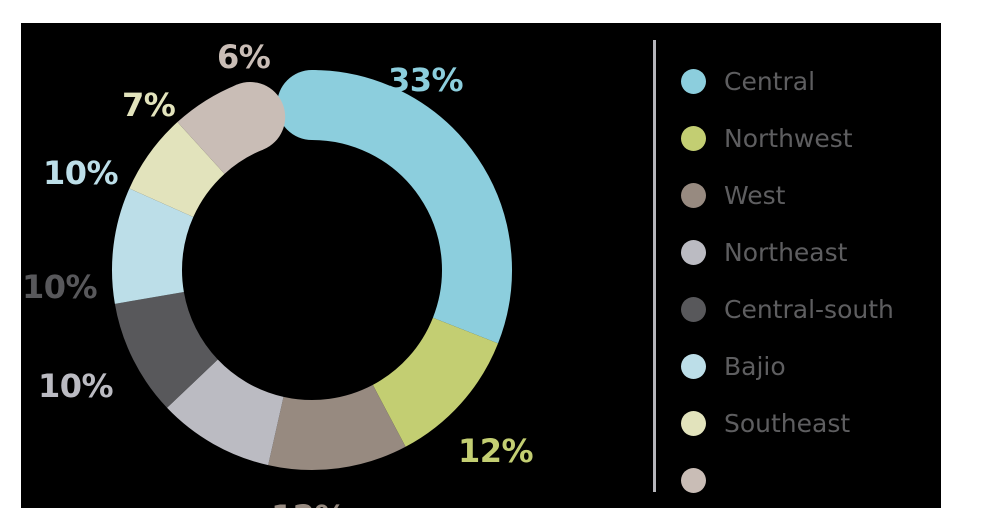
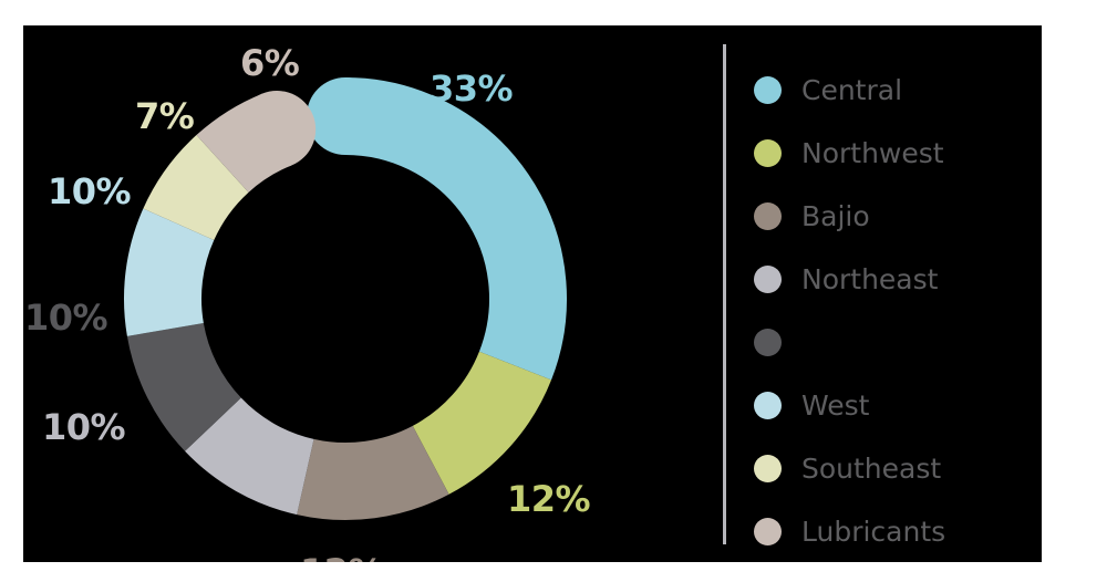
  33%
  12%
  10%
  10%
  10%
  7%
  6%
  Central
  Northwest
- West
+ Bajio
  Northeast
- Central-south
- Bajio
+ West
  Southeast
+ Lubricants
